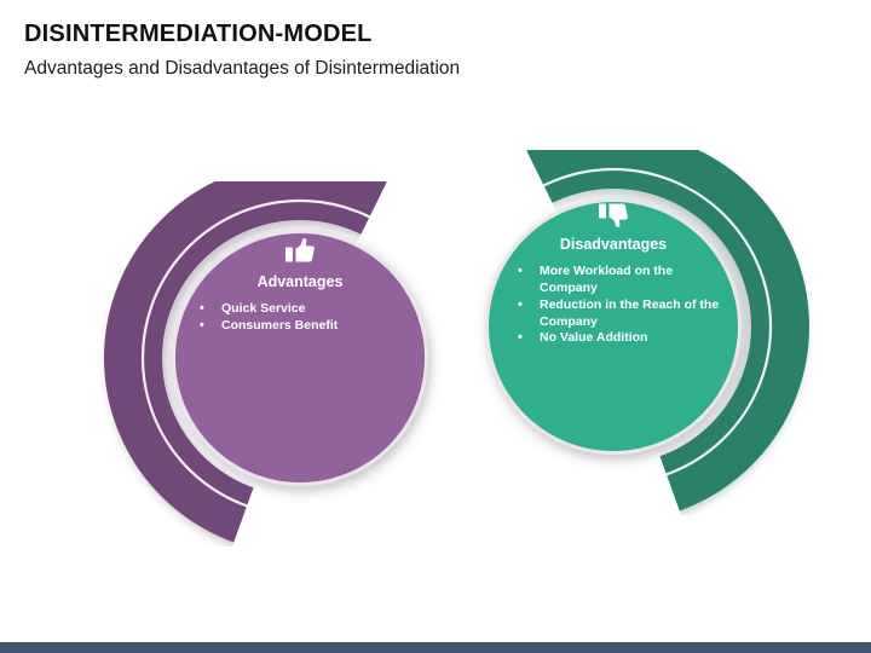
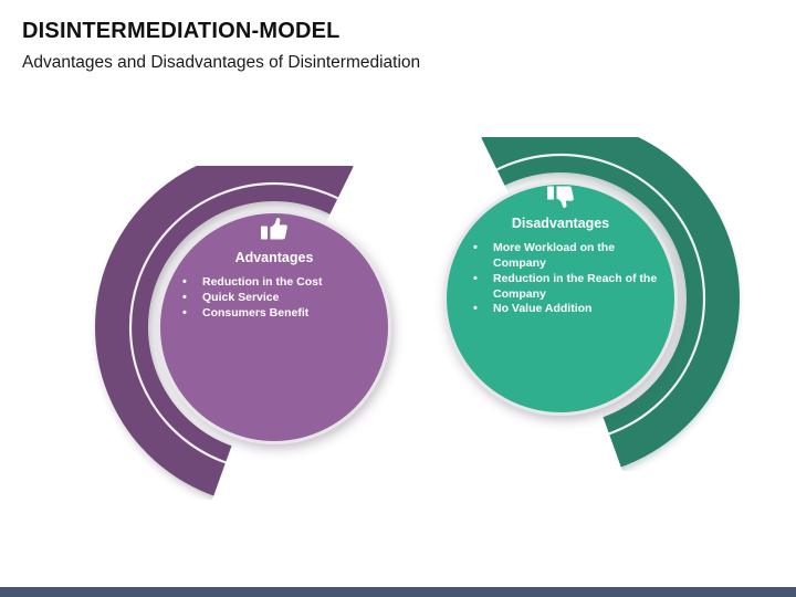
  DISINTERMEDIATION-MODEL
  Advantages and Disadvantages of Disintermediation
  Advantages
+ Reduction in the Cost
  Quick Service
  Consumers Benefit
  Disadvantages
  More Workload on the Company
  Reduction in the Reach of the Company
  No Value Addition
